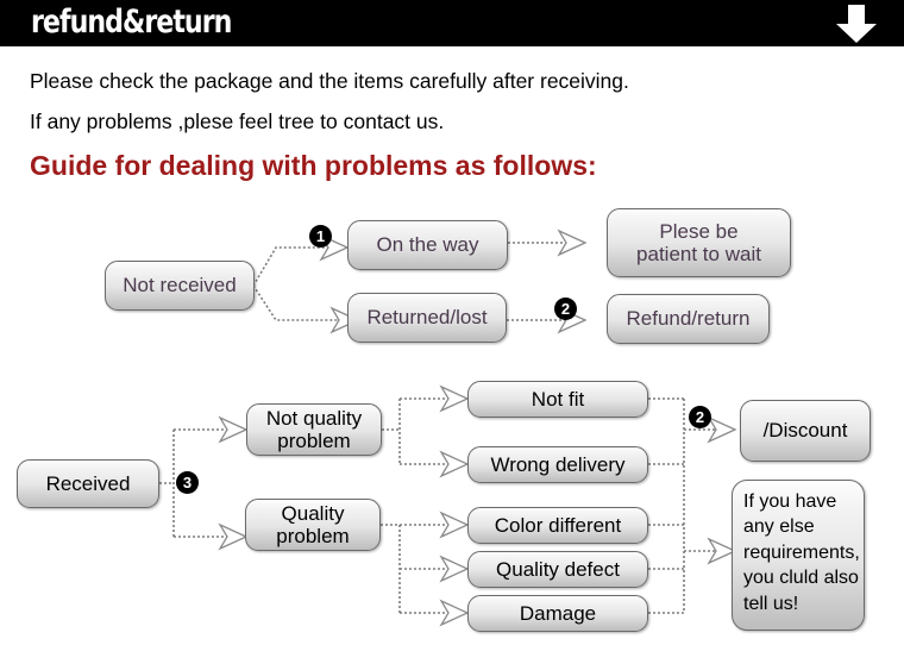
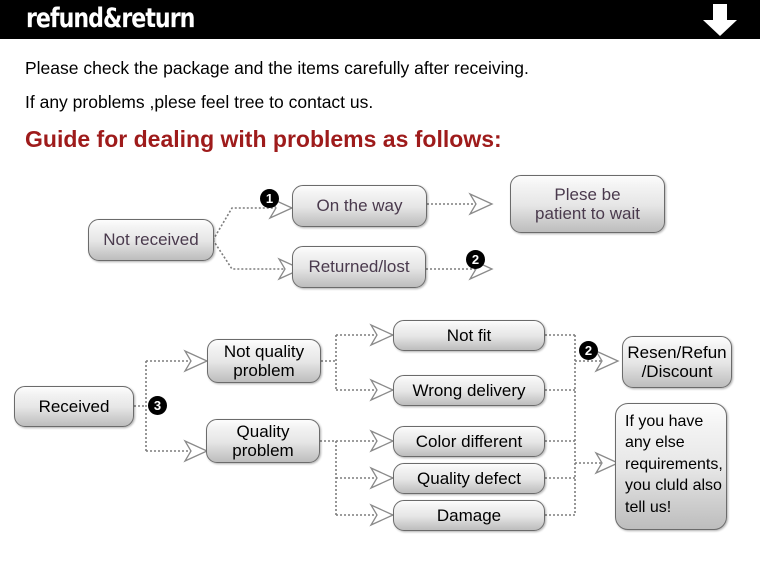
  refund&return
  Please check the package and the items carefully after receiving.
  If any problems ,plese feel tree to contact us.
  Guide for dealing with problems as follows:
  Not received
  On the way
  Returned/lost
  Plese be
  patient to wait
- Refund/return
  1
  2
  Received
  Not quality
  problem
  Quality
  problem
  Not fit
  Wrong delivery
  Color different
  Quality defect
  Damage
+ Resen/Refun
  /Discount
  If you have any else requirements, you cluld also tell us!
  3
  2
